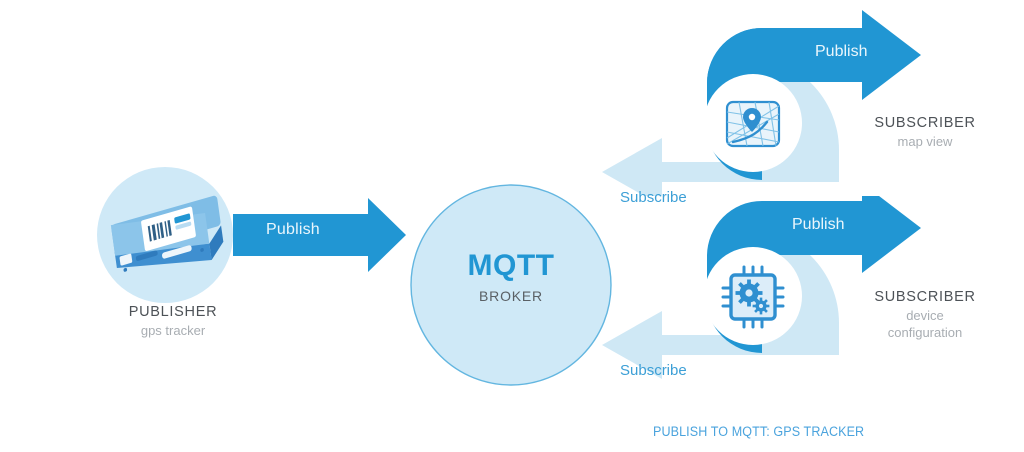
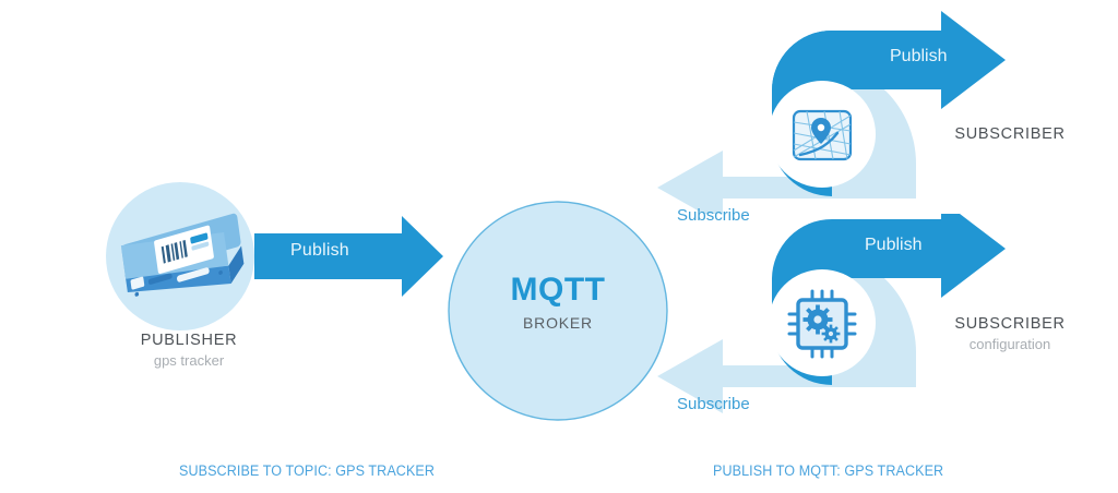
  Publish
  Publish
  Subscribe
  Publish
  Subscribe
  MQTT
  BROKER
  PUBLISHER
  gps tracker
  SUBSCRIBER
- map view
  SUBSCRIBER
- device
  configuration
+ SUBSCRIBE TO TOPIC: GPS TRACKER
  PUBLISH TO MQTT: GPS TRACKER
